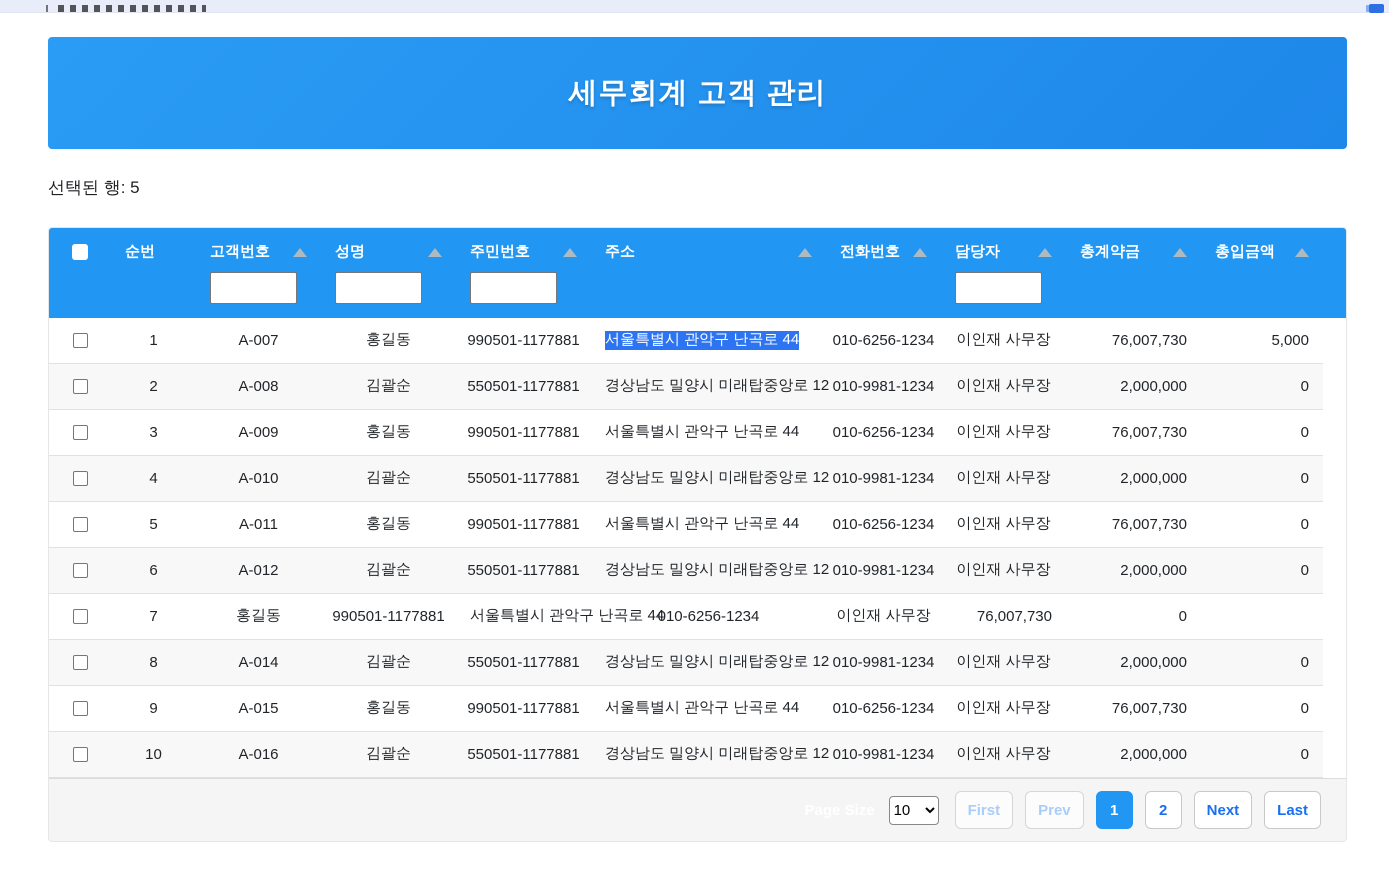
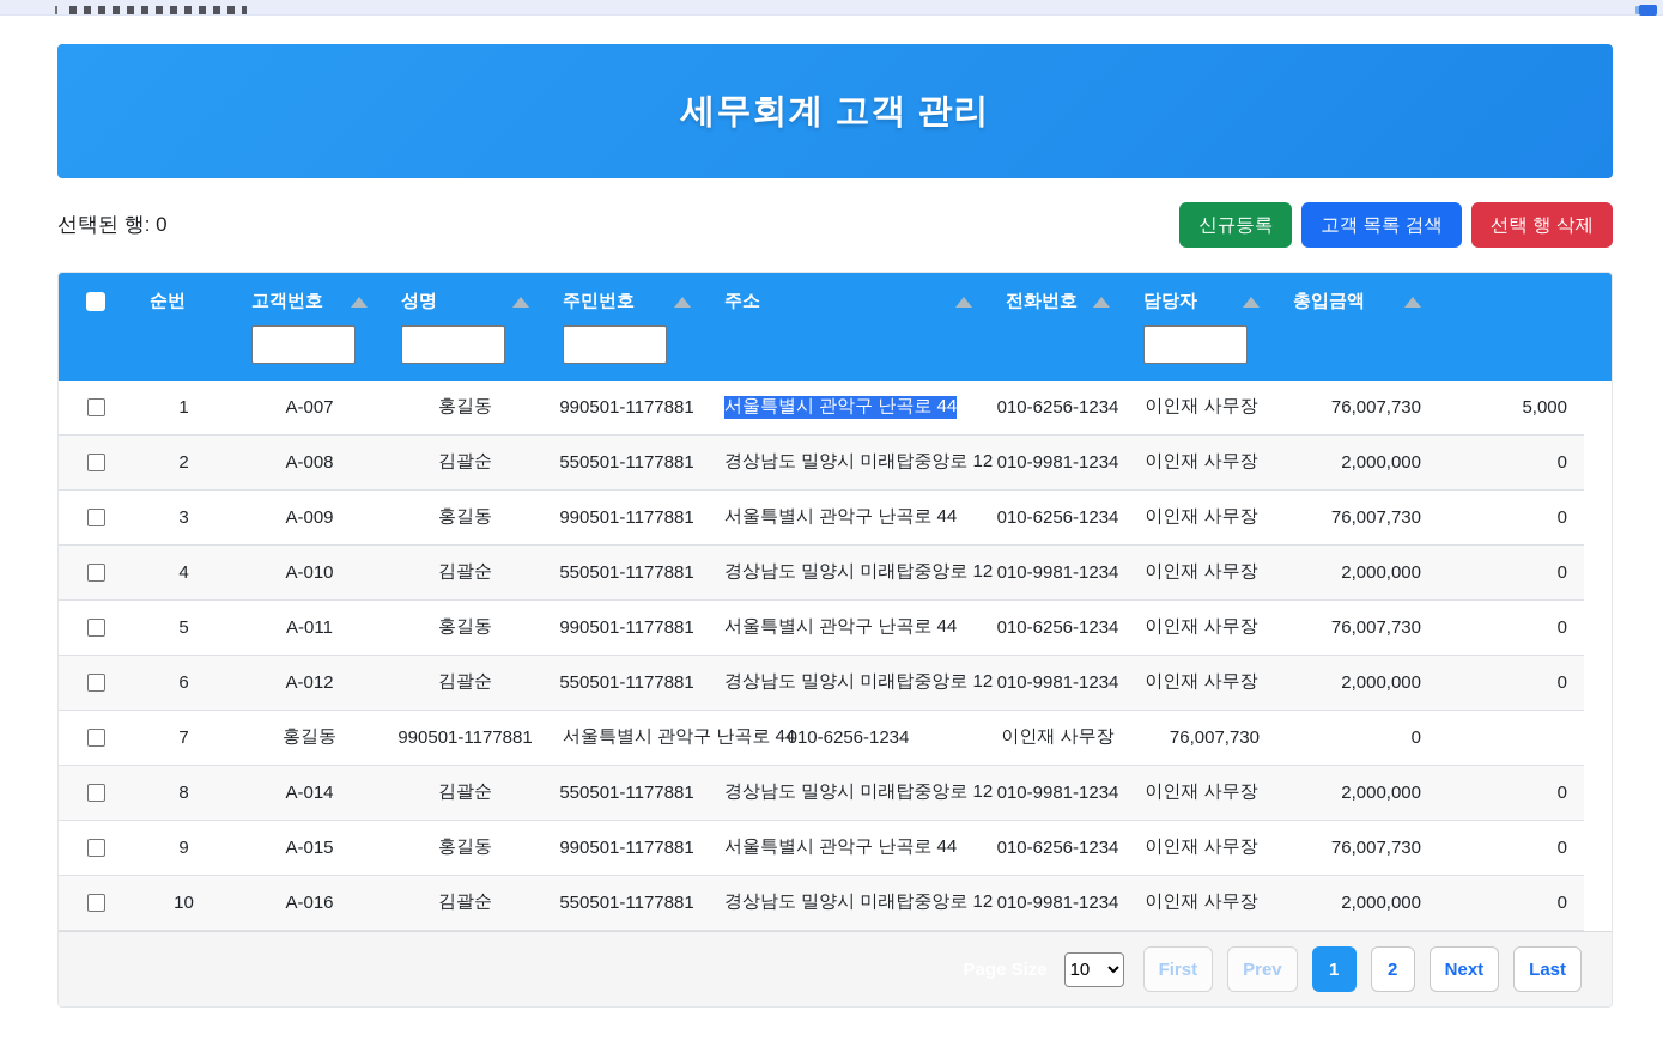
  세무회계 고객 관리
- 선택된 행: 5
+ 선택된 행: 0
+ 신규등록
+ 고객 목록 검색
+ 선택 행 삭제
  순번
  고객번호
  성명
  주민번호
  주소
  전화번호
  담당자
- 총계약금
  총입금액
  1
  A-007
  홍길동
  990501-1177881
  서울특별시 관악구 난곡로 44
  010-6256-1234
  이인재 사무장
  76,007,730
  5,000
  2
  A-008
  김괄순
  550501-1177881
  경상남도 밀양시 미래탑중앙로 12
  010-9981-1234
  이인재 사무장
  2,000,000
  0
  3
  A-009
  홍길동
  990501-1177881
  서울특별시 관악구 난곡로 44
  010-6256-1234
  이인재 사무장
  76,007,730
  0
  4
  A-010
  김괄순
  550501-1177881
  경상남도 밀양시 미래탑중앙로 12
  010-9981-1234
  이인재 사무장
  2,000,000
  0
  5
  A-011
  홍길동
  990501-1177881
  서울특별시 관악구 난곡로 44
  010-6256-1234
  이인재 사무장
  76,007,730
  0
  6
  A-012
  김괄순
  550501-1177881
  경상남도 밀양시 미래탑중앙로 12
  010-9981-1234
  이인재 사무장
  2,000,000
  0
  7
  홍길동
  990501-1177881
  서울특별시 관악구 난곡로 44
  010-6256-1234
  이인재 사무장
  76,007,730
  0
  8
  A-014
  김괄순
  550501-1177881
  경상남도 밀양시 미래탑중앙로 12
  010-9981-1234
  이인재 사무장
  2,000,000
  0
  9
  A-015
  홍길동
  990501-1177881
  서울특별시 관악구 난곡로 44
  010-6256-1234
  이인재 사무장
  76,007,730
  0
  10
  A-016
  김괄순
  550501-1177881
  경상남도 밀양시 미래탑중앙로 12
  010-9981-1234
  이인재 사무장
  2,000,000
  0
  10
  First
  Prev
  1
  2
  Next
  Last
